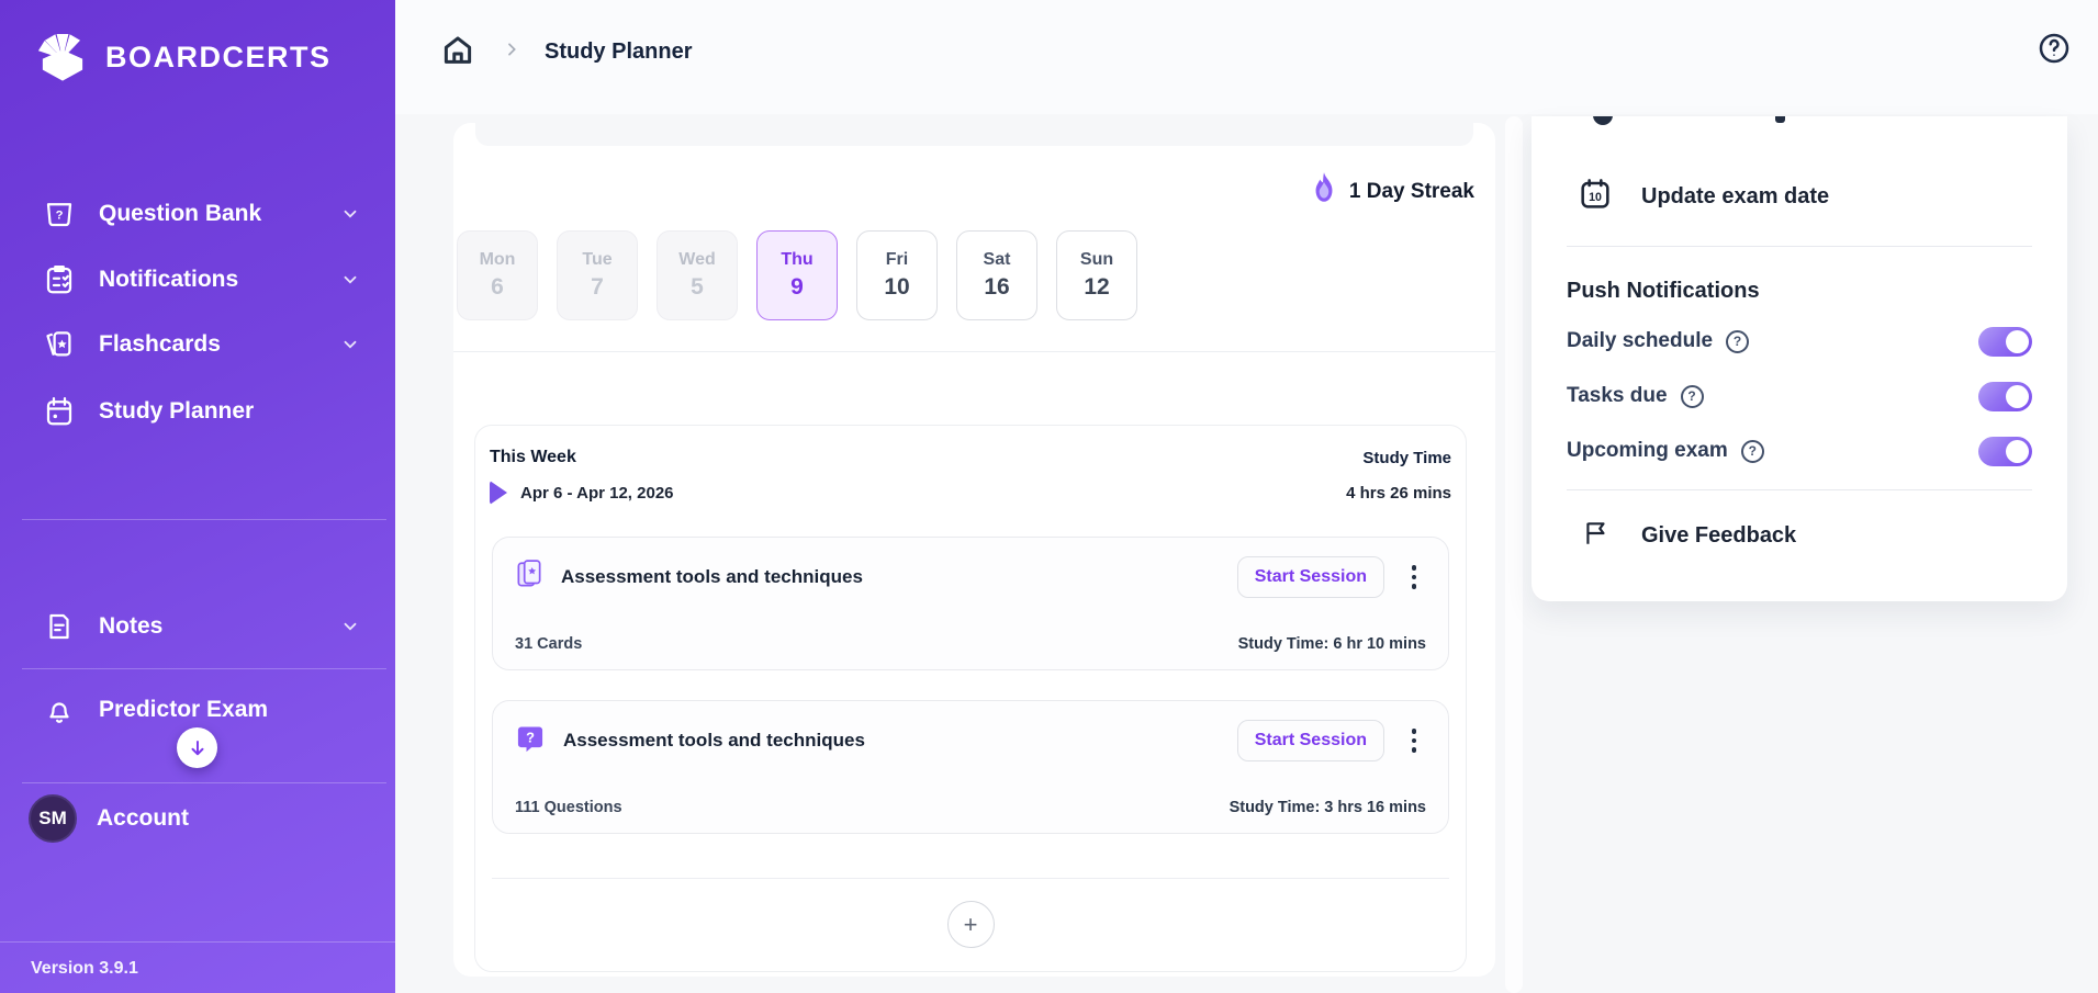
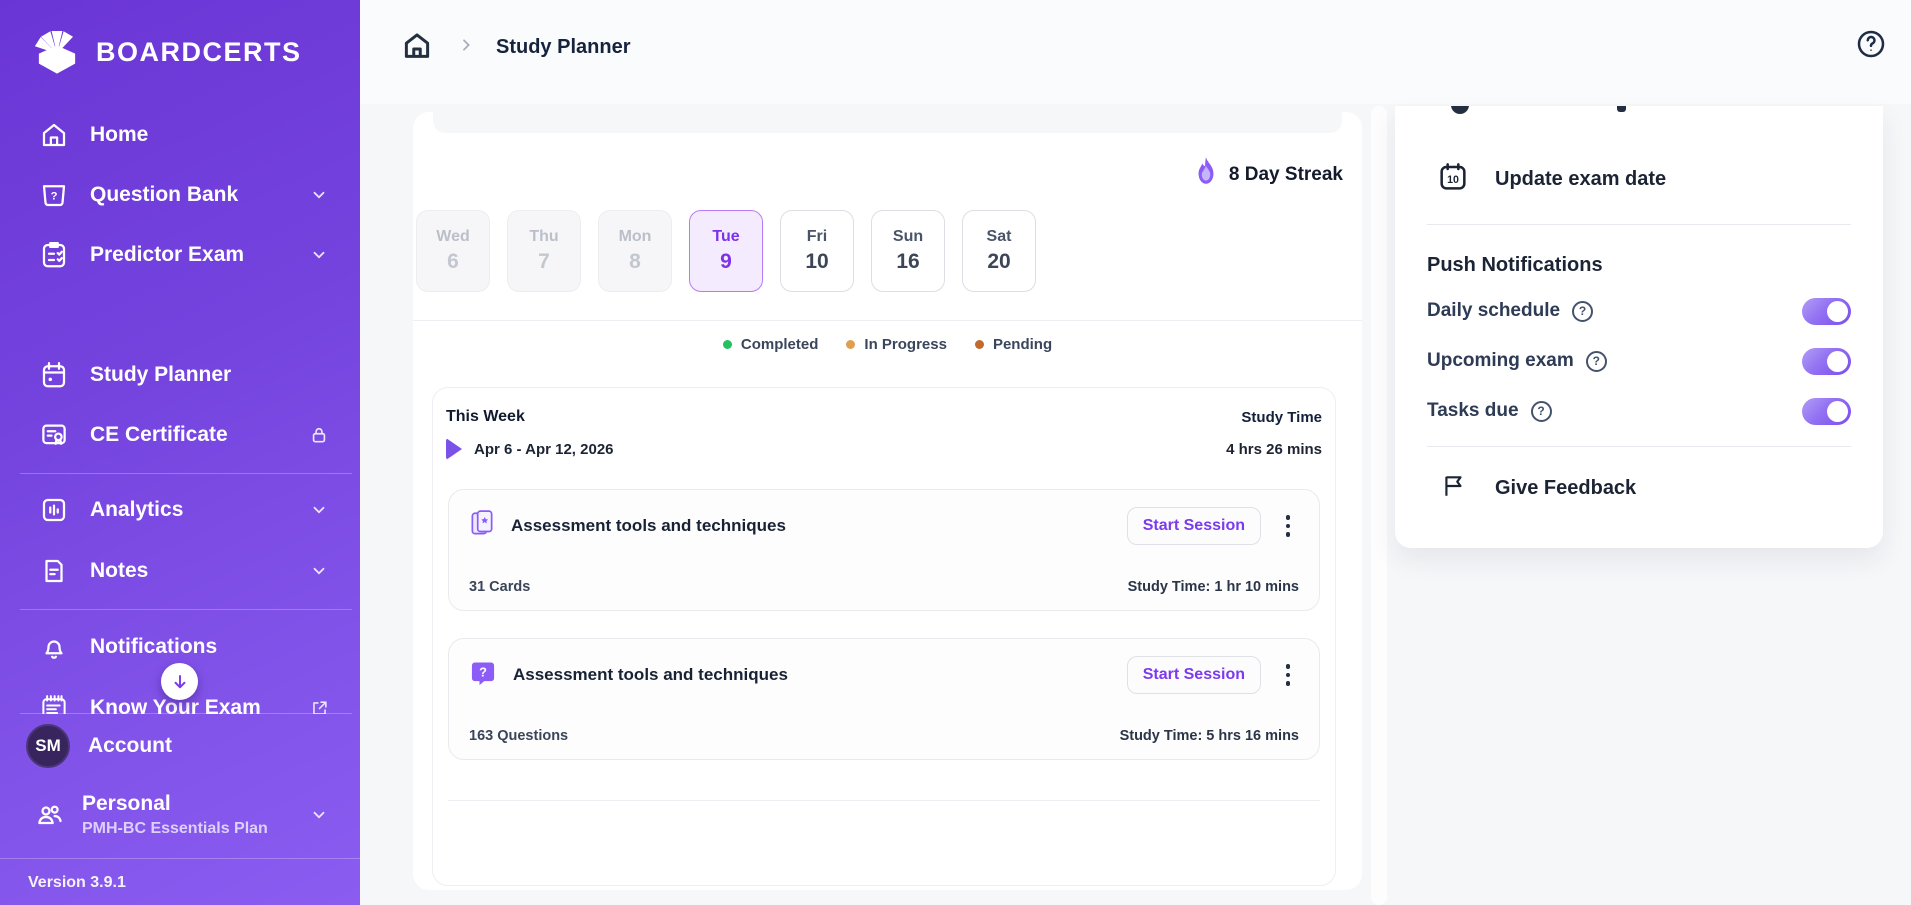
  BOARDCERTS
+ Home
  ?
  Question Bank
- Notifications
+ Predictor Exam
- Flashcards
  Study Planner
+ CE Certificate
+ Analytics
  Notes
- Predictor Exam
+ Notifications
+ Know Your Exam
  SM
  Account
+ Personal
+ PMH-BC Essentials Plan
  Version 3.9.1
  Study Planner
- 1 Day Streak
+ 8 Day Streak
- Mon
+ Wed
  6
- Tue
+ Thu
  7
- Wed
+ Mon
- 5
+ 8
- Thu
+ Tue
  9
  Fri
  10
- Sat
+ Sun
  16
- Sun
+ Sat
- 12
+ 20
+ Completed
+ In Progress
+ Pending
  This Week
  Study Time
  Apr 6 - Apr 12, 2026
  4 hrs 26 mins
  Assessment tools and techniques
  Start Session
  31 Cards
- Study Time: 6 hr 10 mins
+ Study Time: 1 hr 10 mins
  ?
  Assessment tools and techniques
  Start Session
- 111 Questions
+ 163 Questions
- Study Time: 3 hrs 16 mins
+ Study Time: 5 hrs 16 mins
- +
  10
  Update exam date
  Push Notifications
  Daily schedule
  ?
- Tasks due
+ Upcoming exam
  ?
- Upcoming exam
+ Tasks due
  ?
  Give Feedback
